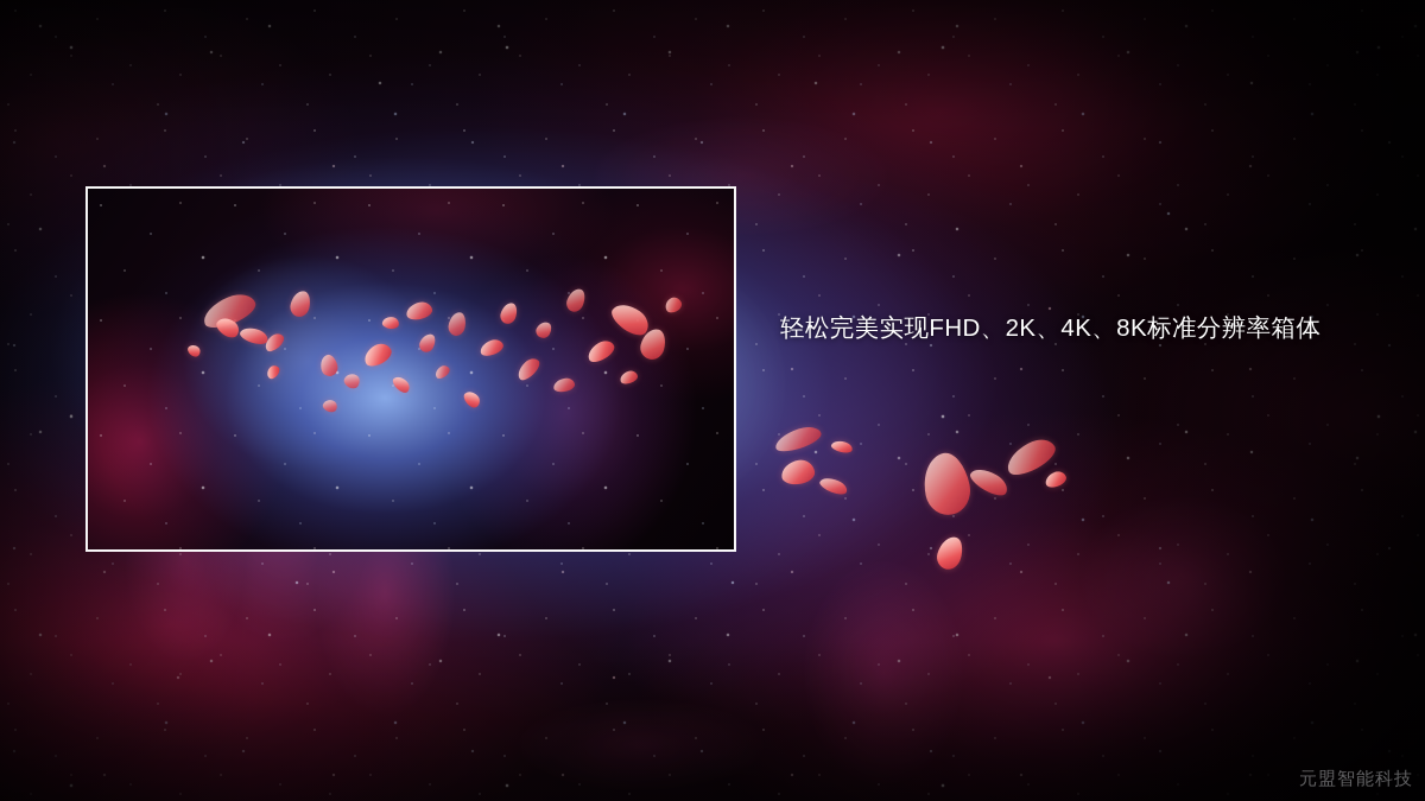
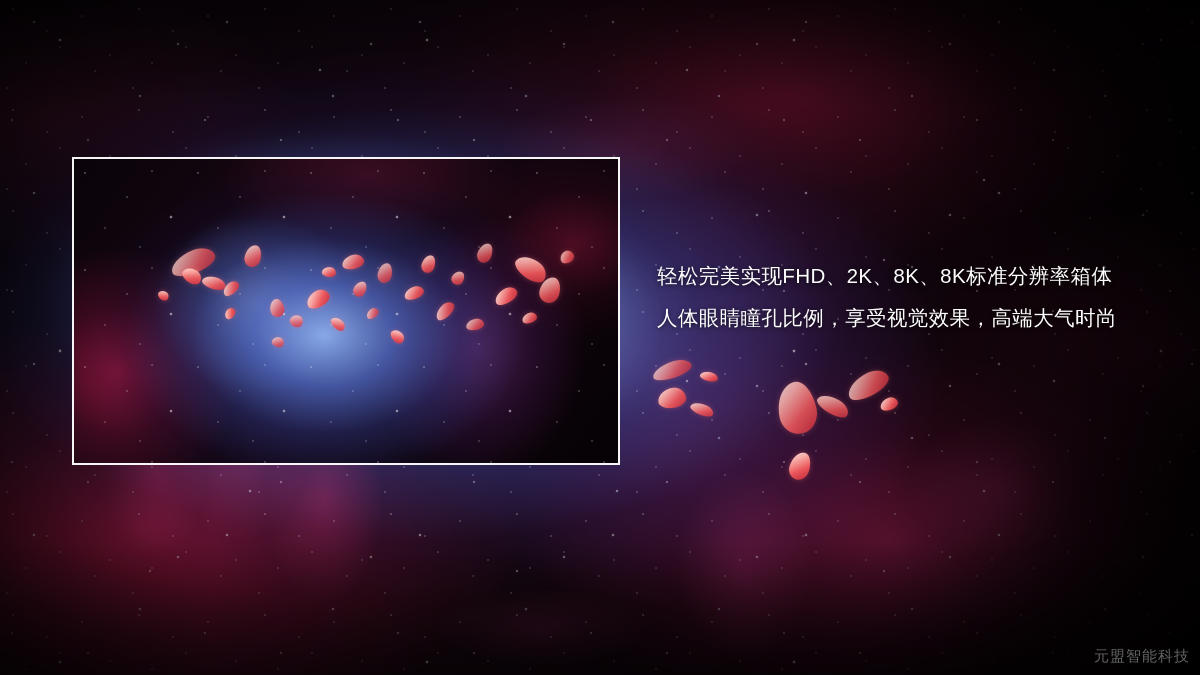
- 轻松完美实现FHD、2K、4K、8K标准分辨率箱体
+ 轻松完美实现FHD、2K、8K、8K标准分辨率箱体
+ 人体眼睛瞳孔比例，享受视觉效果，高端大气时尚
  元盟智能科技
